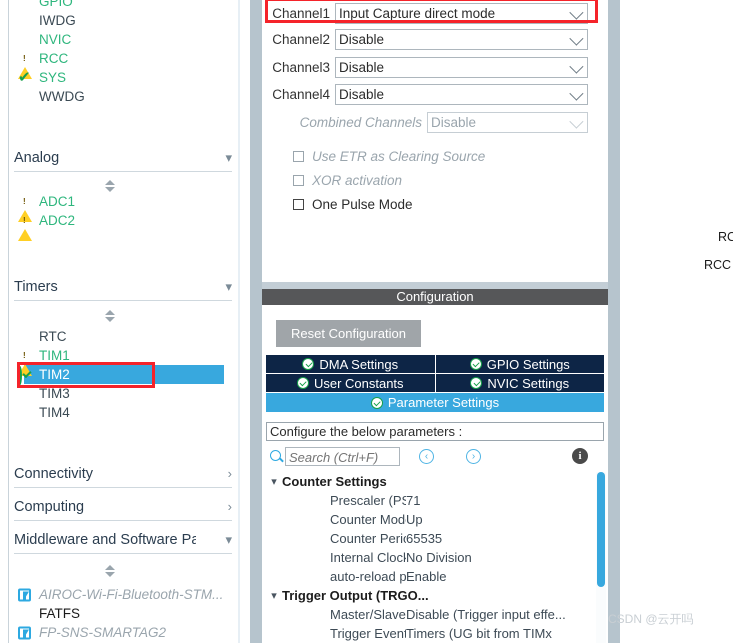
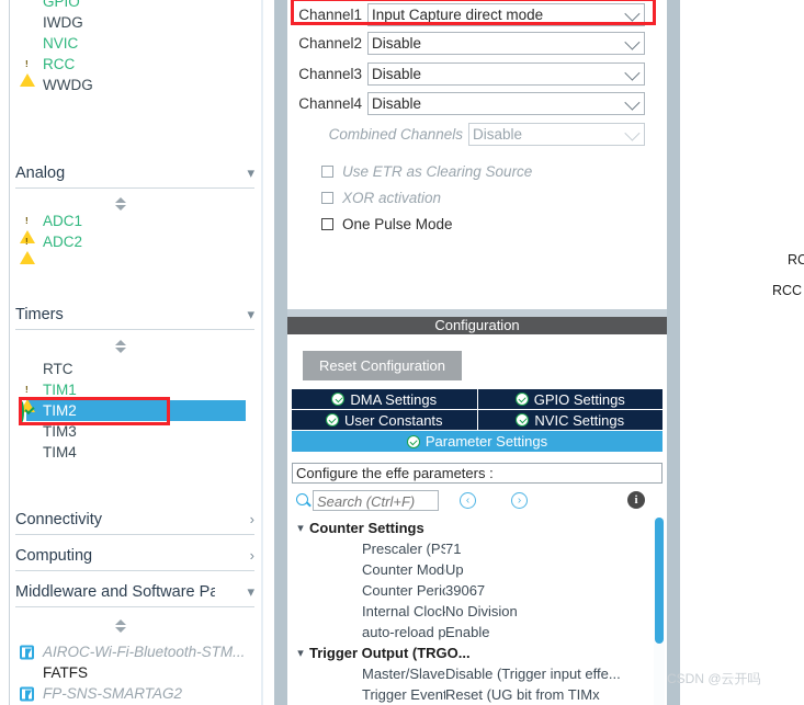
  GPIO
  IWDG
  NVIC
  RCC
- ✔
- SYS
  WWDG
  Analog
  ▾
  ADC1
  ADC2
  Timers
  ▾
  RTC
  TIM1
  TIM2
  TIM3
  TIM4
  Connectivity
  ›
  Computing
  ›
  Middleware and Software Pa
  ▾
  AIROC-Wi-Fi-Bluetooth-STM...
  FATFS
  FP-SNS-SMARTAG2
  Channel1
  Input Capture direct mode
  Channel2
  Disable
  Channel3
  Disable
  Channel4
  Disable
  Combined Channels
  Disable
  Use ETR as Clearing Source
  XOR activation
  One Pulse Mode
  Configuration
  Reset Configuration
  DMA Settings
  GPIO Settings
  User Constants
  NVIC Settings
  Parameter Settings
- Configure the below parameters :
+ Configure the effe parameters :
  Search (Ctrl+F)
  ‹
  ›
  i
  ▾
  Counter Settings
  Prescaler (PS
  71
  Counter Mod
  Up
- 65535
+ 39067
  Internal Cloc
  No Division
  auto-reload p
  Enable
  ▾
  Trigger Output (TRGO...
  Master/Slave
  Disable (Trigger input effe...
  Trigger Event
- Timers (UG bit from TIMx
+ Reset (UG bit from TIMx
  RC
  RCC
  CSDN @云开吗
